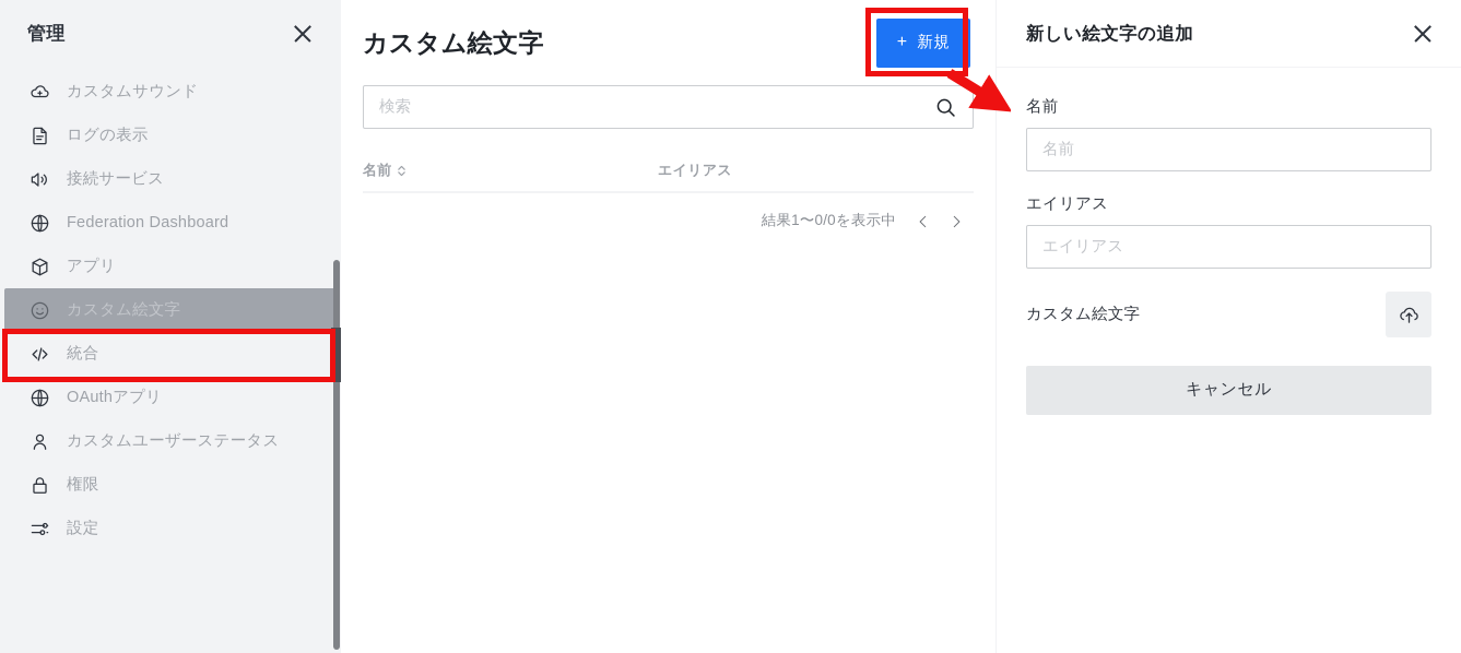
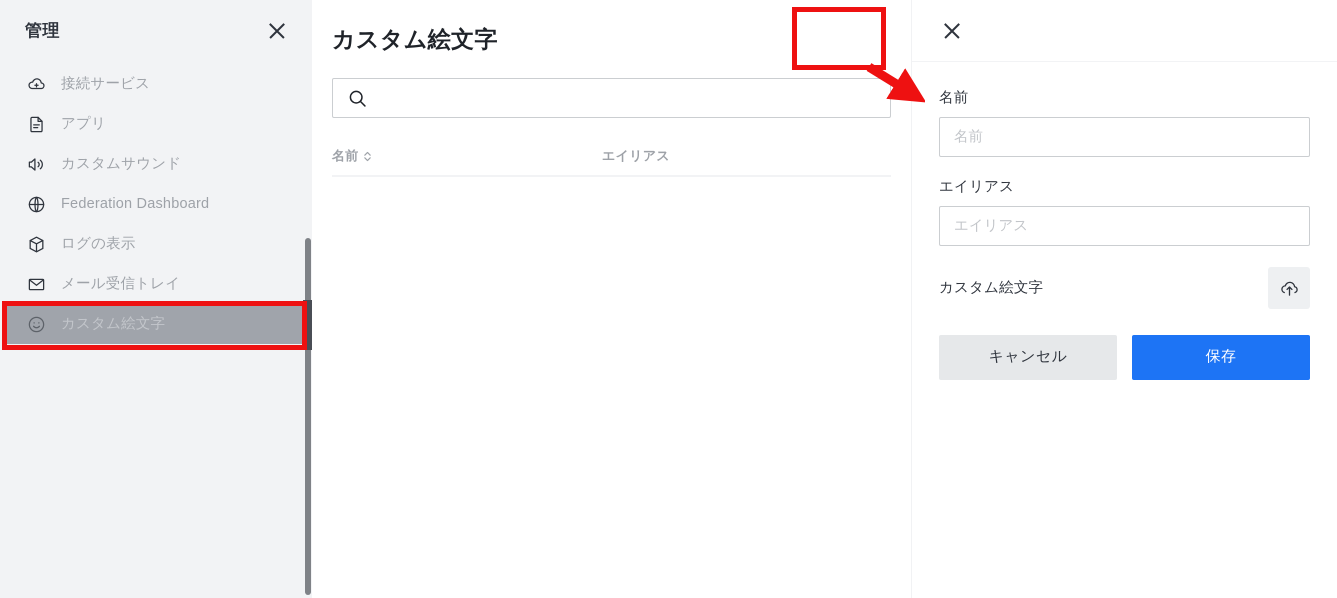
  管理
- カスタムサウンド
+ 接続サービス
- ログの表示
+ アプリ
- 接続サービス
+ カスタムサウンド
  Federation Dashboard
- アプリ
+ ログの表示
+ メール受信トレイ
  カスタム絵文字
- 統合
- OAuthアプリ
- カスタムユーザーステータス
- 権限
- 設定
  カスタム絵文字
- +
- 新規
- 検索
  名前
  エイリアス
- 結果1〜0/0を表示中
- 新しい絵文字の追加
  名前
  名前
  エイリアス
  エイリアス
  カスタム絵文字
  キャンセル
+ 保存
